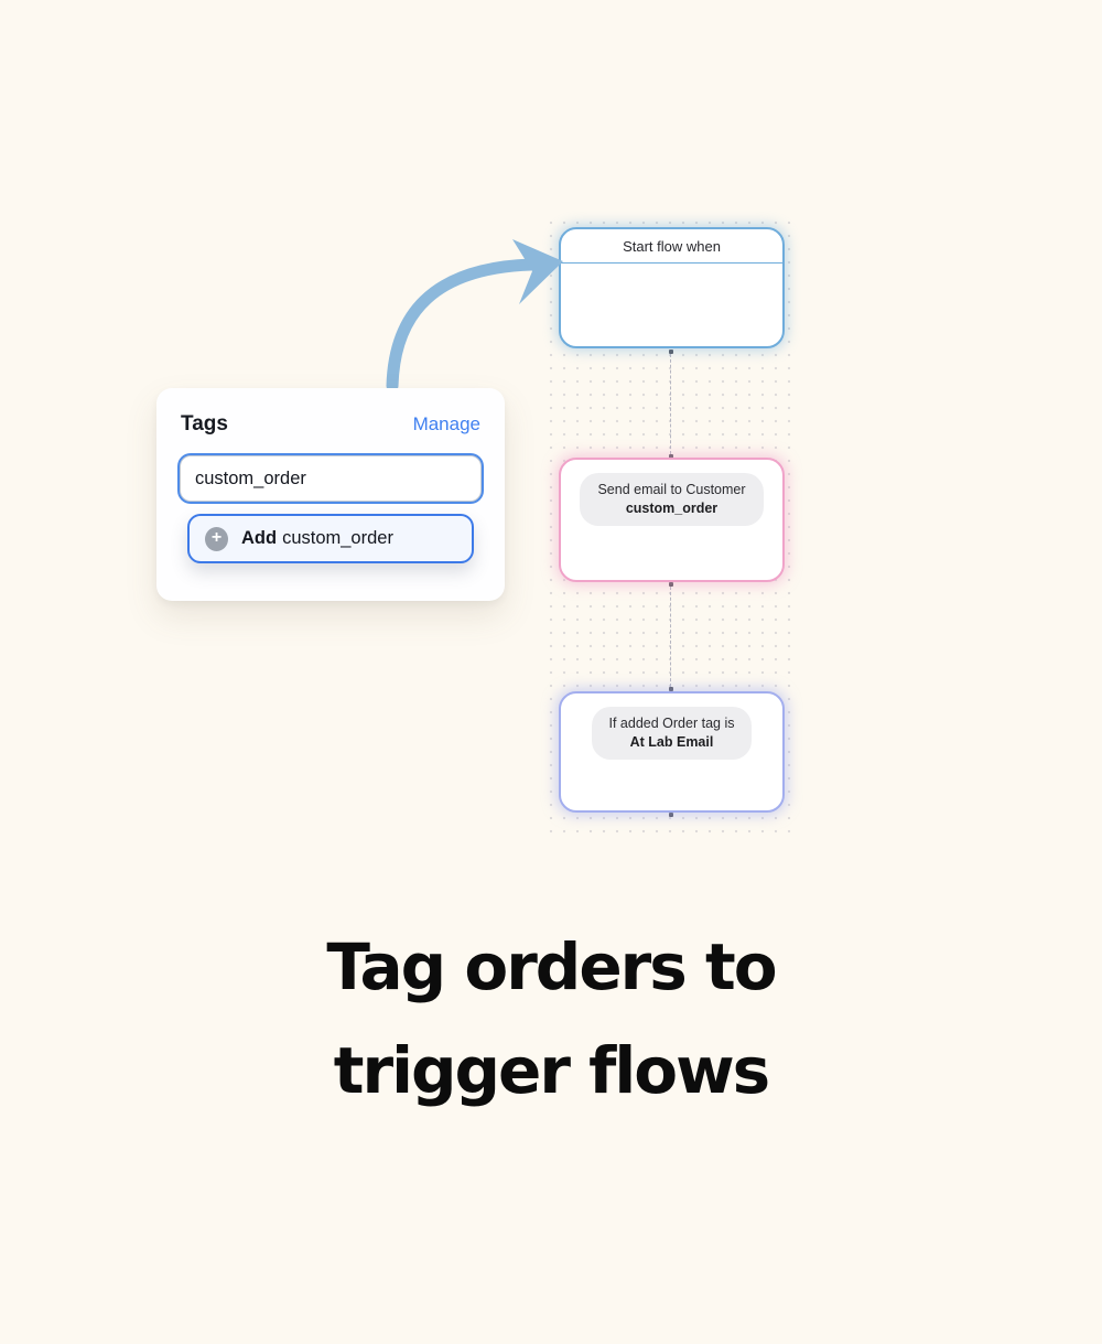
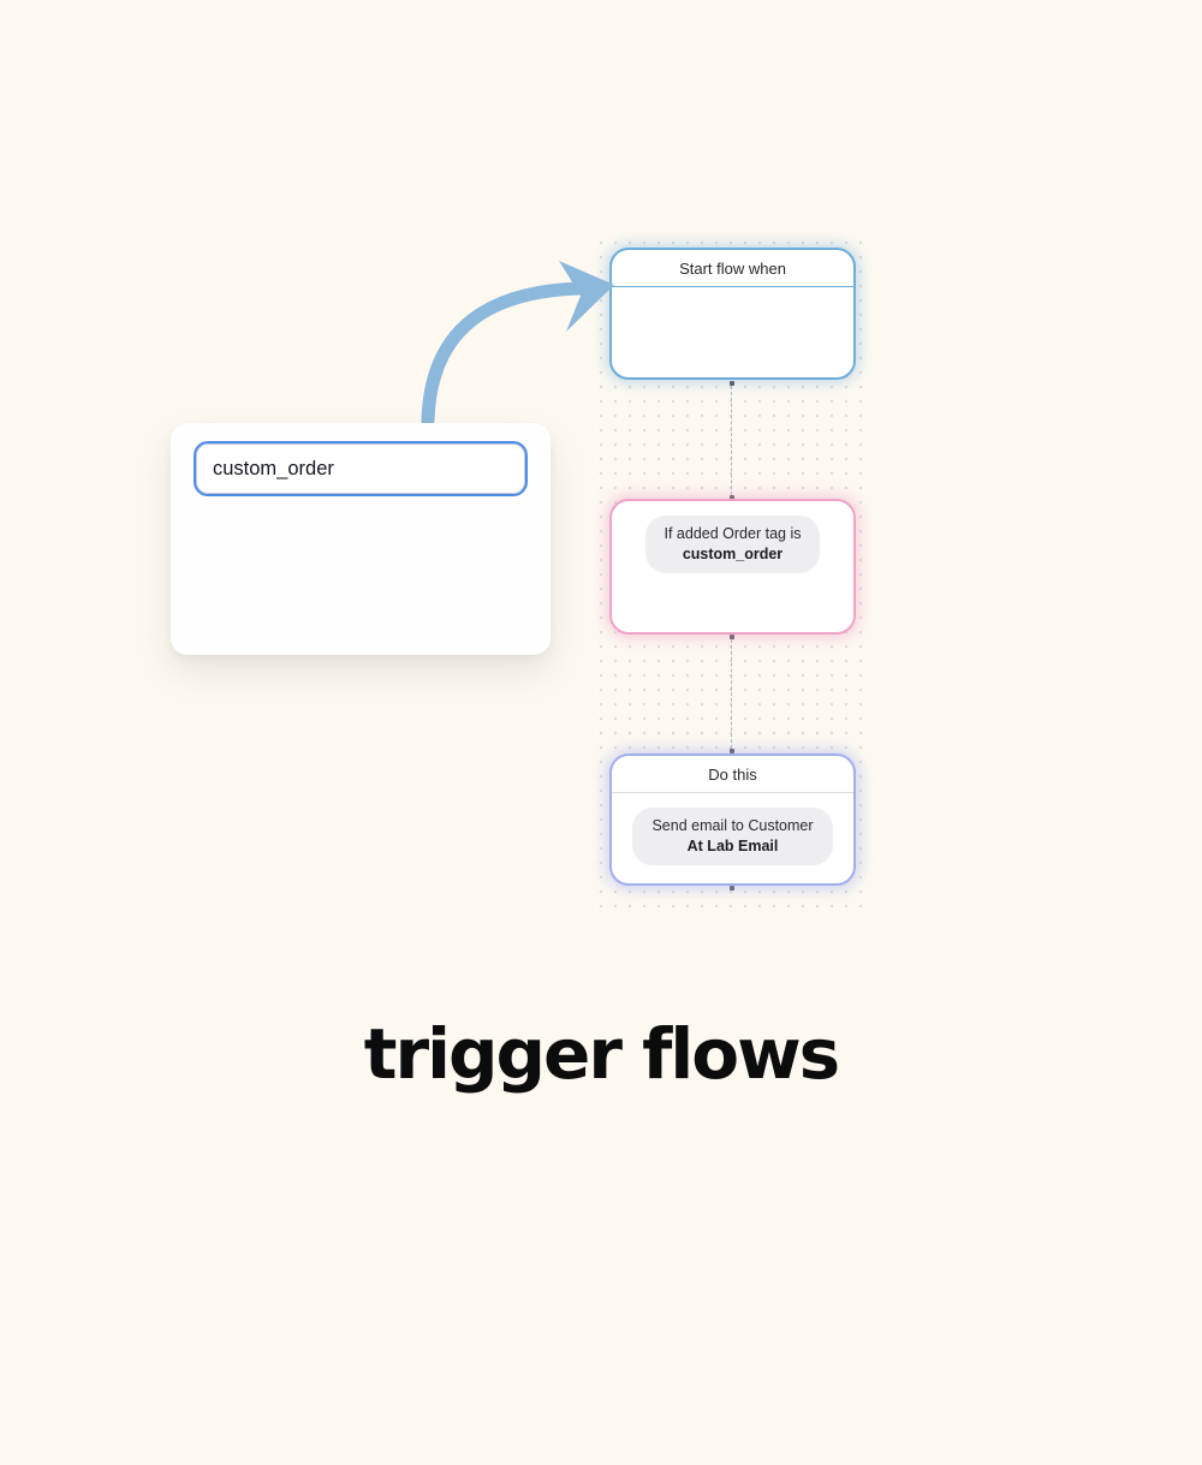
  Start flow when
- Send email to Customer
+ If added Order tag is
  custom_order
+ Do this
- If added Order tag is
+ Send email to Customer
  At Lab Email
- Tags
- Manage
  custom_order
- +
- Add custom_order
- Tag orders to
  trigger flows
